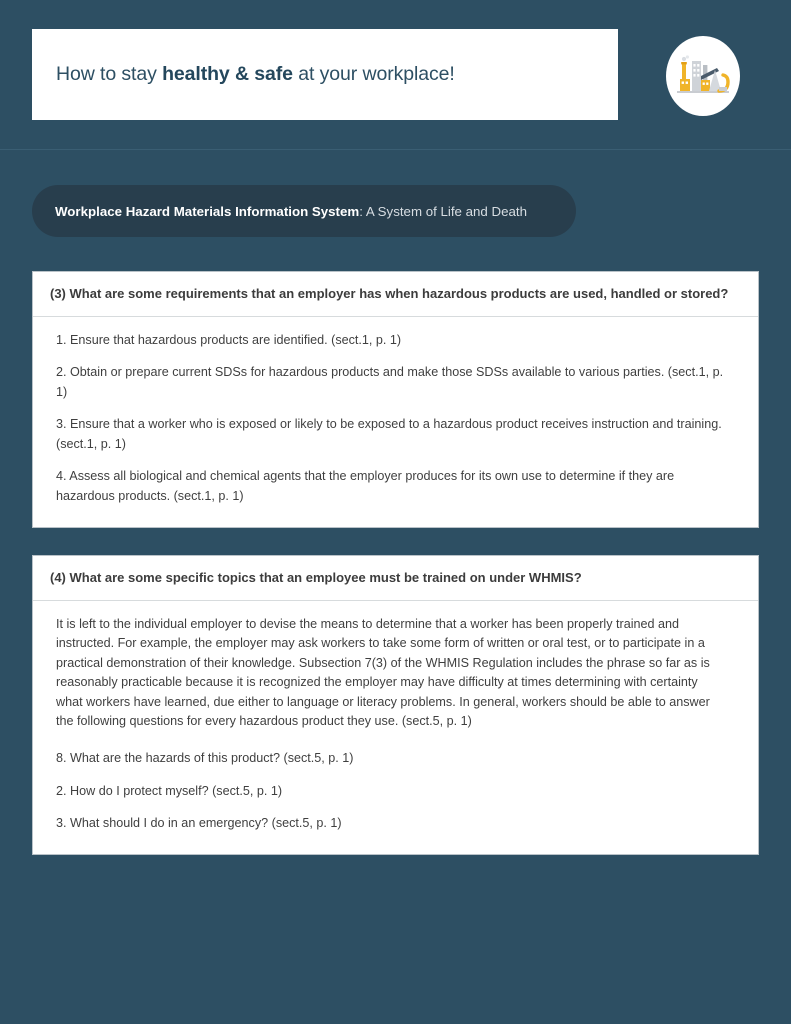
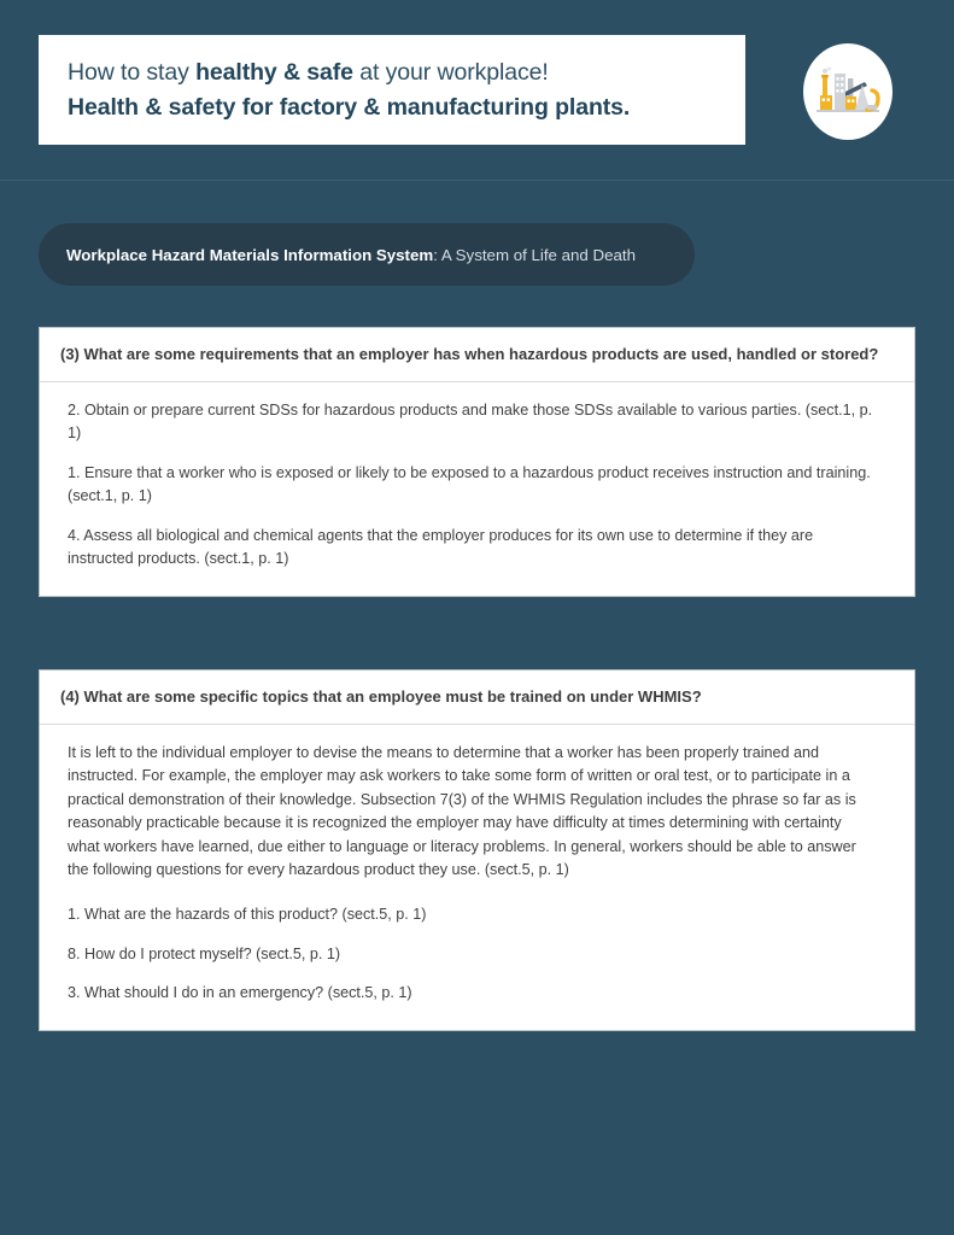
  How to stay healthy & safe at your workplace!
+ Health & safety for factory & manufacturing plants.
  Workplace Hazard Materials Information System: A System of Life and Death
  (3) What are some requirements that an employer has when hazardous products are used, handled or stored?
- 1. Ensure that hazardous products are identified. (sect.1, p. 1)
  2. Obtain or prepare current SDSs for hazardous products and make those SDSs available to various parties. (sect.1, p. 1)
- 3. Ensure that a worker who is exposed or likely to be exposed to a hazardous product receives instruction and training. (sect.1, p. 1)
+ 1. Ensure that a worker who is exposed or likely to be exposed to a hazardous product receives instruction and training. (sect.1, p. 1)
- 4. Assess all biological and chemical agents that the employer produces for its own use to determine if they are hazardous products. (sect.1, p. 1)
+ 4. Assess all biological and chemical agents that the employer produces for its own use to determine if they are instructed products. (sect.1, p. 1)
  (4) What are some specific topics that an employee must be trained on under WHMIS?
  It is left to the individual employer to devise the means to determine that a worker has been properly trained and instructed. For example, the employer may ask workers to take some form of written or oral test, or to participate in a practical demonstration of their knowledge. Subsection 7(3) of the WHMIS Regulation includes the phrase so far as is reasonably practicable because it is recognized the employer may have difficulty at times determining with certainty what workers have learned, due either to language or literacy problems. In general, workers should be able to answer the following questions for every hazardous product they use. (sect.5, p. 1)
- 8. What are the hazards of this product? (sect.5, p. 1)
+ 1. What are the hazards of this product? (sect.5, p. 1)
- 2. How do I protect myself? (sect.5, p. 1)
+ 8. How do I protect myself? (sect.5, p. 1)
  3. What should I do in an emergency? (sect.5, p. 1)
